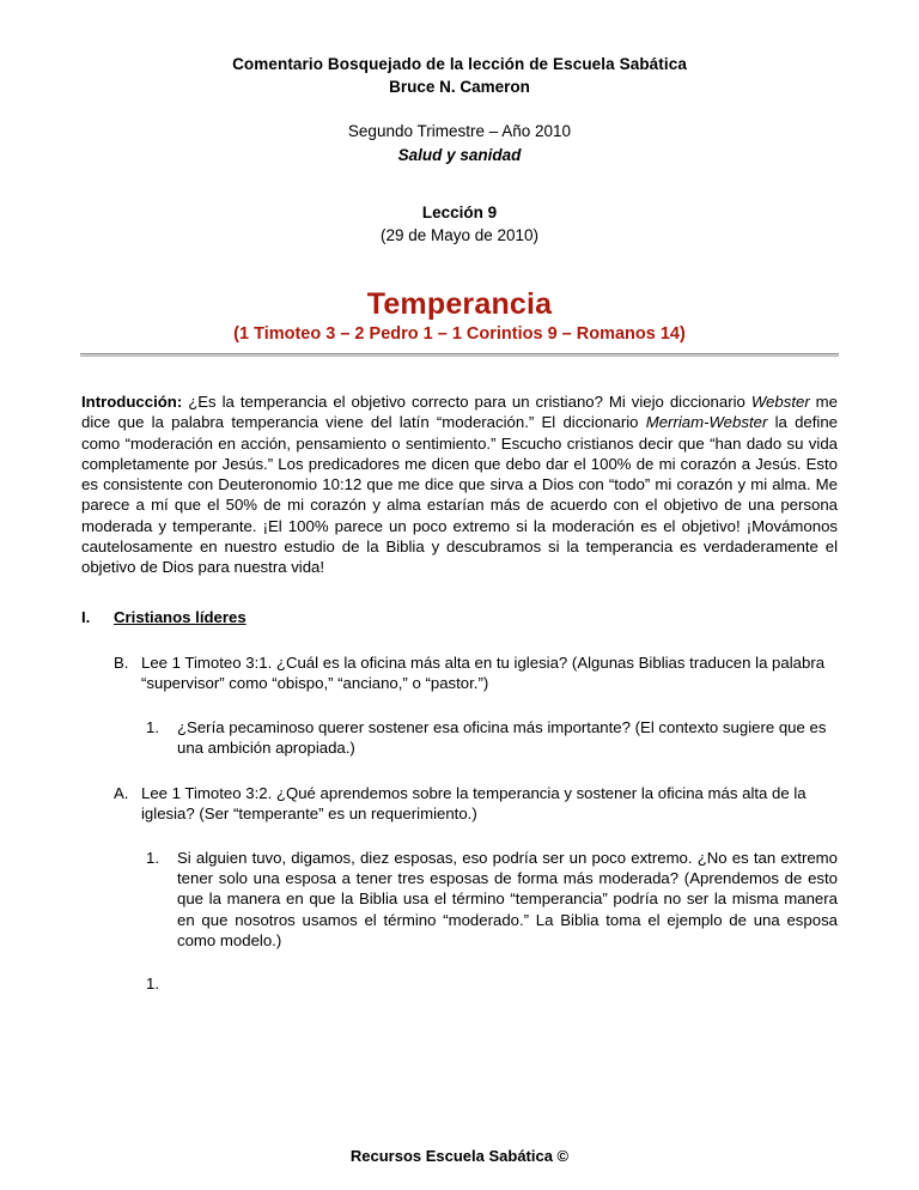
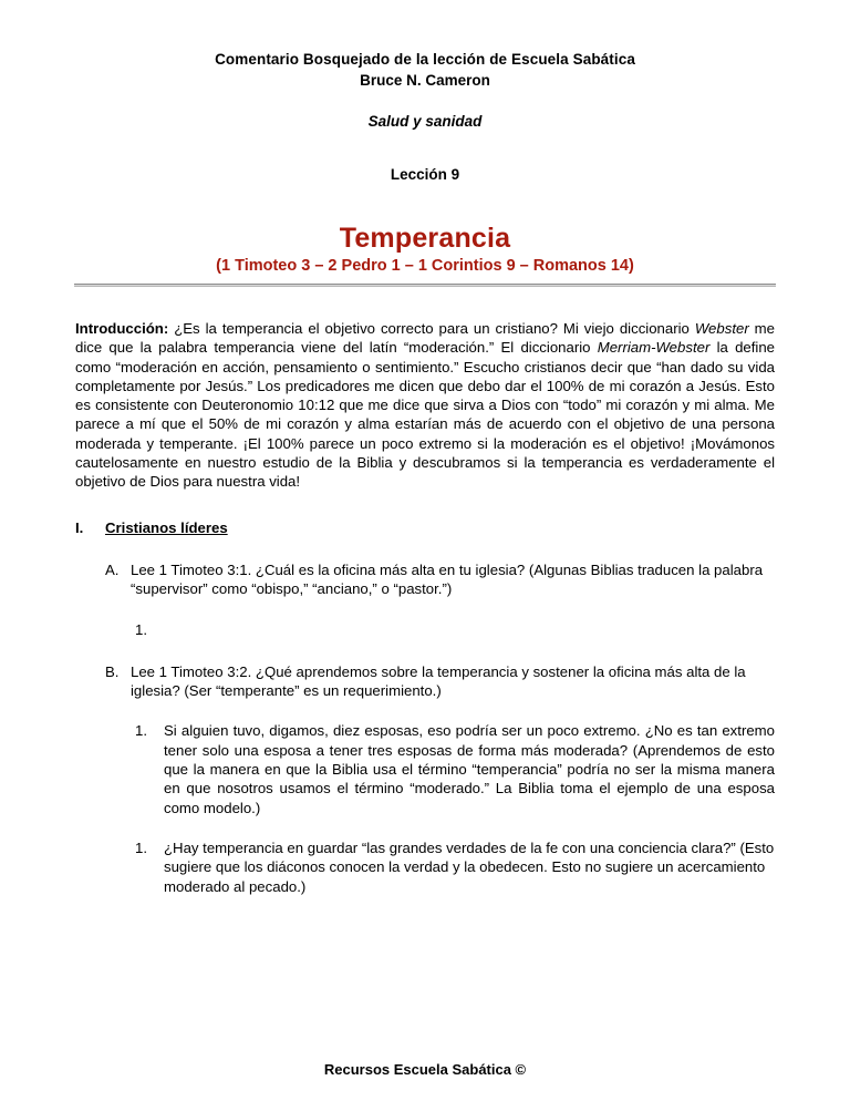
  Comentario Bosquejado de la lección de Escuela Sabática
  Bruce N. Cameron
- Segundo Trimestre – Año 2010
  Salud y sanidad
  Lección 9
- (29 de Mayo de 2010)
  Temperancia
  (1 Timoteo 3 – 2 Pedro 1 – 1 Corintios 9 – Romanos 14)
  Introducción: ¿Es la temperancia el objetivo correcto para un cristiano? Mi viejo diccionario Webster me dice que la palabra temperancia viene del latín “moderación.” El diccionario Merriam-Webster la define como “moderación en acción, pensamiento o sentimiento.” Escucho cristianos decir que “han dado su vida completamente por Jesús.” Los predicadores me dicen que debo dar el 100% de mi corazón a Jesús. Esto es consistente con Deuteronomio 10:12 que me dice que sirva a Dios con “todo” mi corazón y mi alma. Me parece a mí que el 50% de mi corazón y alma estarían más de acuerdo con el objetivo de una persona moderada y temperante. ¡El 100% parece un poco extremo si la moderación es el objetivo! ¡Movámonos cautelosamente en nuestro estudio de la Biblia y descubramos si la temperancia es verdaderamente el objetivo de Dios para nuestra vida!
  I.
  Cristianos líderes
- B.
+ A.
  Lee 1 Timoteo 3:1. ¿Cuál es la oficina más alta en tu iglesia? (Algunas Biblias traducen la palabra “supervisor” como “obispo,” “anciano,” o “pastor.”)
  1.
- ¿Sería pecaminoso querer sostener esa oficina más importante? (El contexto sugiere que es una ambición apropiada.)
- A.
+ B.
  Lee 1 Timoteo 3:2. ¿Qué aprendemos sobre la temperancia y sostener la oficina más alta de la iglesia? (Ser “temperante” es un requerimiento.)
  1.
  Si alguien tuvo, digamos, diez esposas, eso podría ser un poco extremo. ¿No es tan extremo tener solo una esposa a tener tres esposas de forma más moderada? (Aprendemos de esto que la manera en que la Biblia usa el término “temperancia” podría no ser la misma manera en que nosotros usamos el término “moderado.” La Biblia toma el ejemplo de una esposa como modelo.)
  1.
+ ¿Hay temperancia en guardar “las grandes verdades de la fe con una conciencia clara?” (Esto sugiere que los diáconos conocen la verdad y la obedecen. Esto no sugiere un acercamiento moderado al pecado.)
  Recursos Escuela Sabática ©
